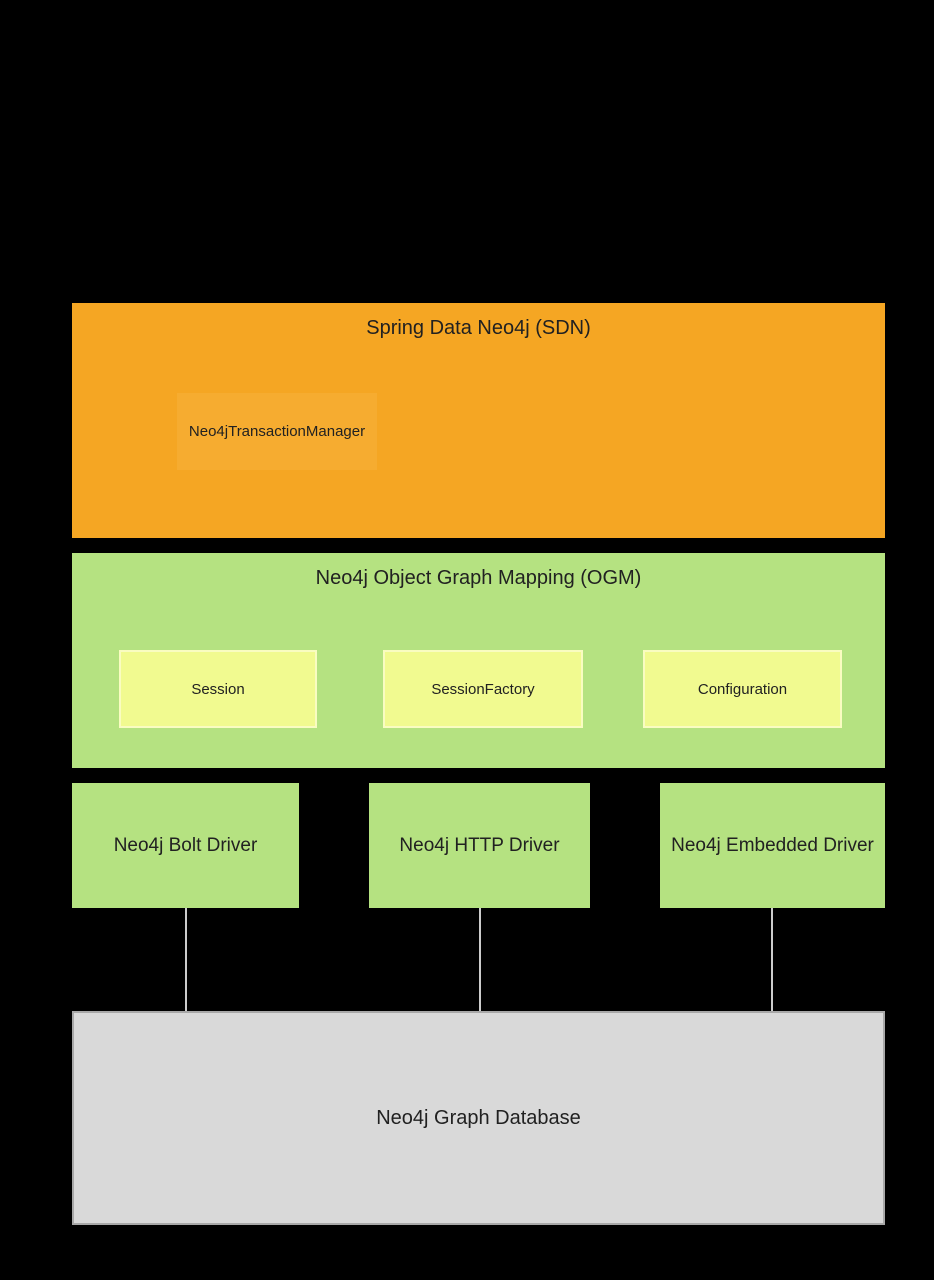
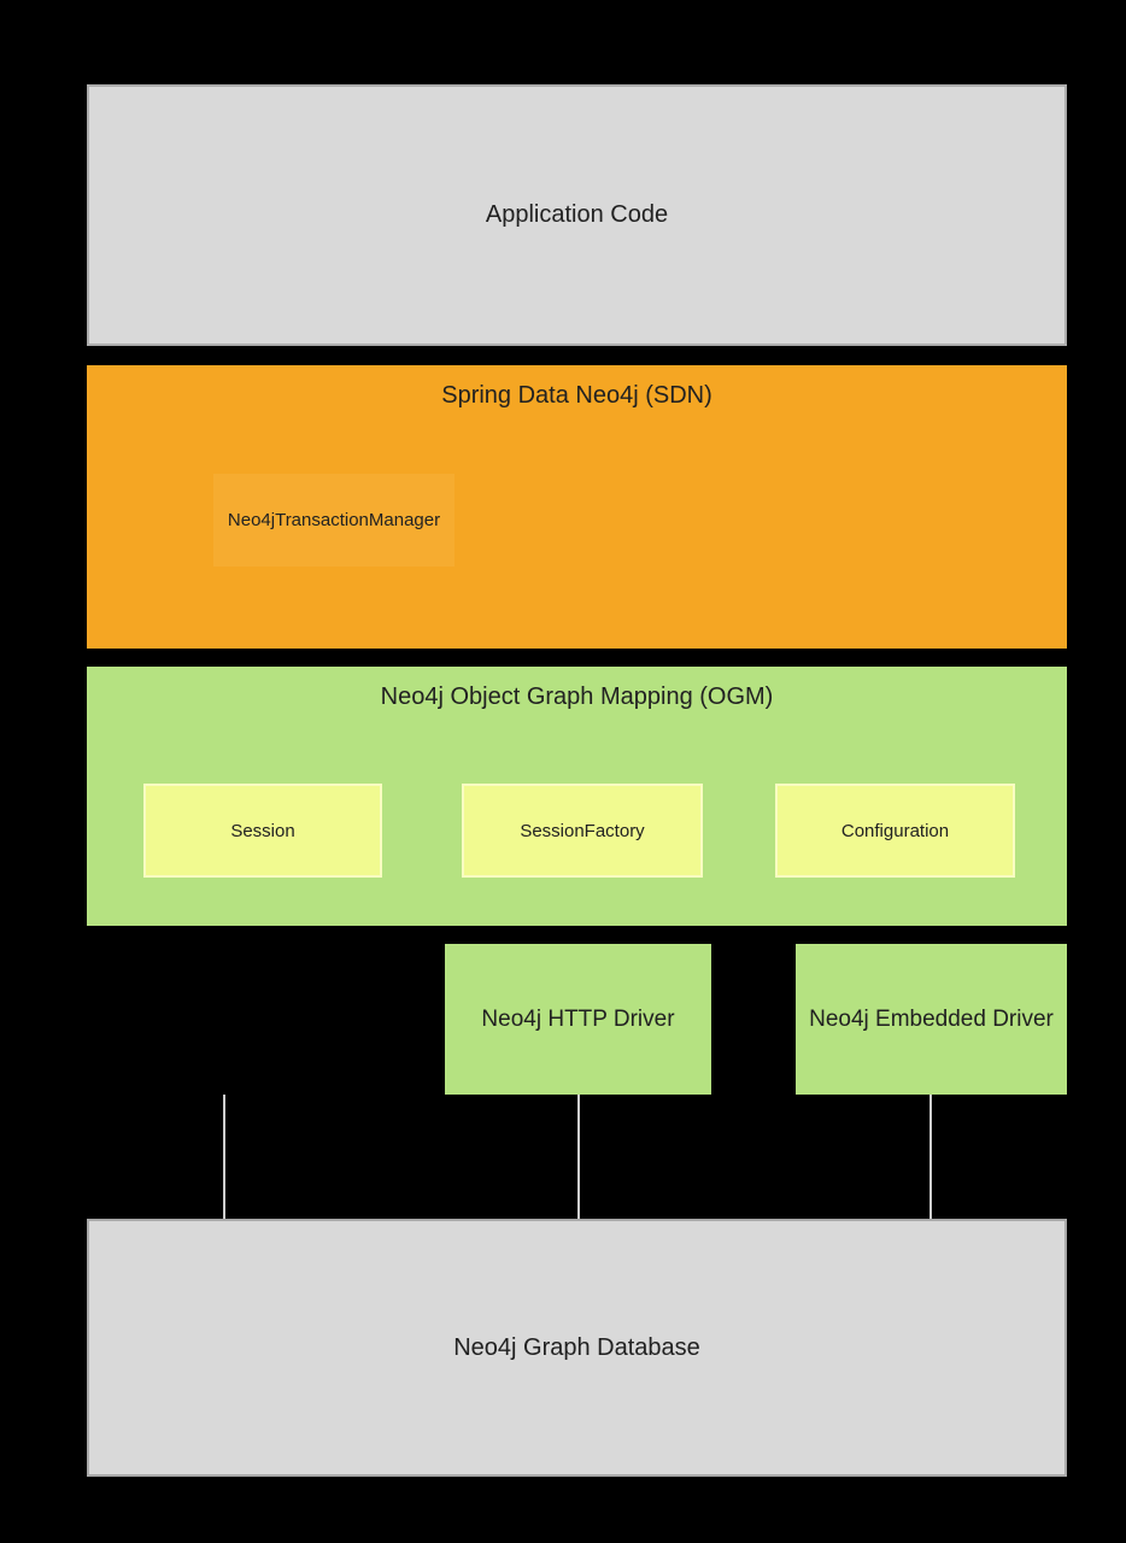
+ Application Code
  Spring Data Neo4j (SDN)
  Neo4jTransactionManager
  Neo4j Object Graph Mapping (OGM)
  Session
  SessionFactory
  Configuration
- Neo4j Bolt Driver
  Neo4j HTTP Driver
  Neo4j Embedded Driver
  Neo4j Graph Database
